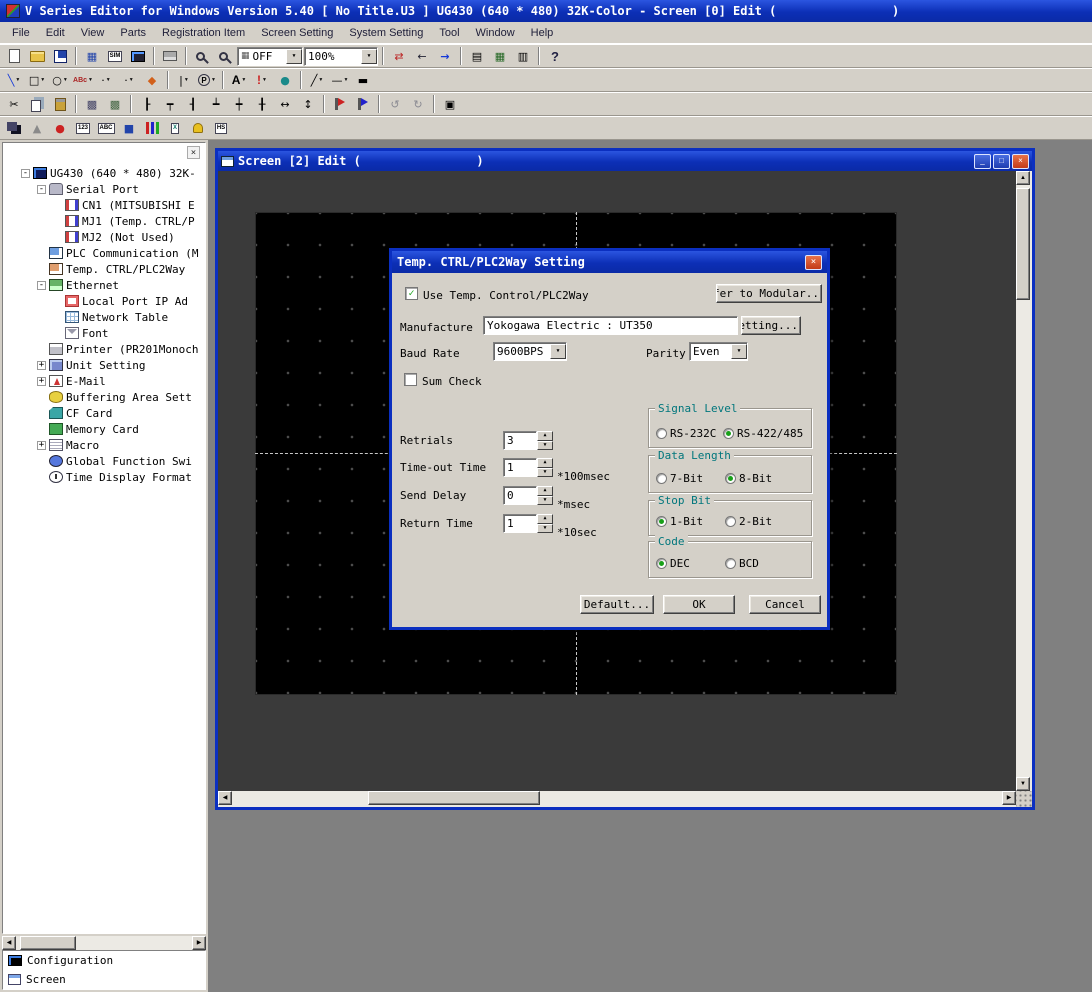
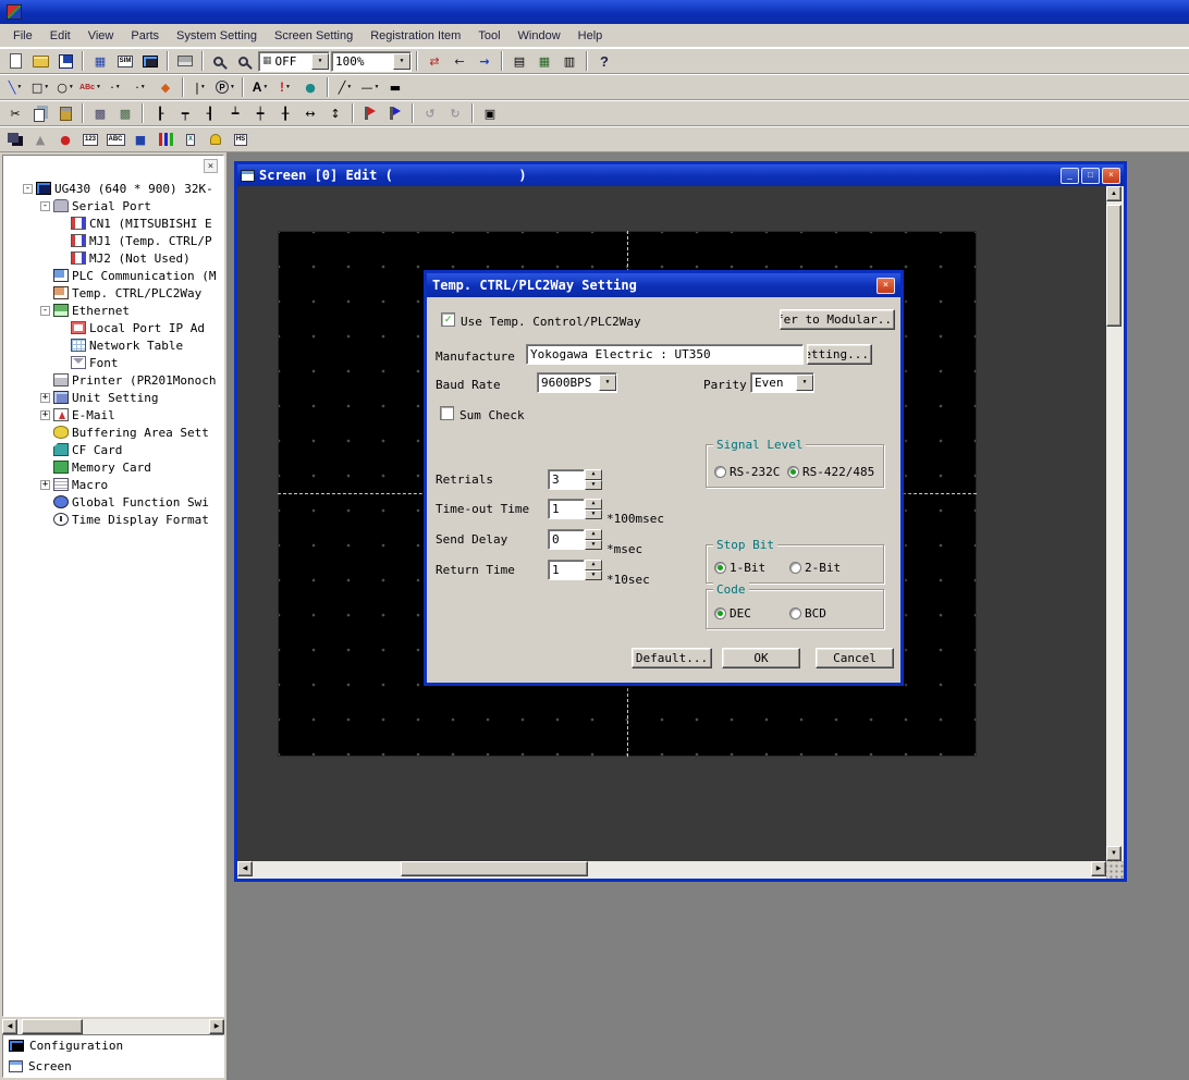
- V Series Editor for Windows Version 5.40 [ No Title.U3 ] UG430 (640 * 480) 32K-Color - Screen [0] Edit ( )
  File
  Edit
  View
  Parts
- Registration Item
+ System Setting
  Screen Setting
- System Setting
+ Registration Item
  Tool
  Window
  Help
  ▦
  ▦
  OFF
  100%
  ⇄
  ←
  →
  ▤
  ▦
  ▥
  ?
  ╲
  □
  ○
  ·
  ·
  ◆
  |
  P
  A
  !
  ●
  ╱
  —
  ▬
  ✂
  ▩
  ▩
  ┠
  ┯
  ┨
  ┷
  ┿
  ╂
  ↔
  ↕
  ↺
  ↻
  ▣
  ▲
  ●
  ■
  ×
  -
- UG430 (640 * 480) 32K-
+ UG430 (640 * 900) 32K-
  -
  Serial Port
  CN1 (MITSUBISHI E
  MJ1 (Temp. CTRL/P
  MJ2 (Not Used)
  PLC Communication (M
  Temp. CTRL/PLC2Way
  -
  Ethernet
  Local Port IP Ad
  Network Table
  Font
  Printer (PR201Monoch
  +
  Unit Setting
  +
  E-Mail
  Buffering Area Sett
  CF Card
  Memory Card
  +
  Macro
  Global Function Swi
  Time Display Format
  Configuration
  Screen
- Screen [2] Edit ( )
+ Screen [0] Edit ( )
  _
  □
  ×
  Temp. CTRL/PLC2Way Setting
  ×
  ✓
  Use Temp. Control/PLC2Way
  fer to Modular..
  Manufacture
  Yokogawa Electric : UT350
  etting...
  Baud Rate
  9600BPS
  Parity
  Even
  Sum Check
  Retrials
  3
  Time-out Time
  1
  *100msec
  Send Delay
  0
  *msec
  Return Time
  1
  *10sec
  Signal Level
  RS-232C
  RS-422/485
- Data Length
- 7-Bit
- 8-Bit
  Stop Bit
  1-Bit
  2-Bit
  Code
  DEC
  BCD
  Default...
  OK
  Cancel
